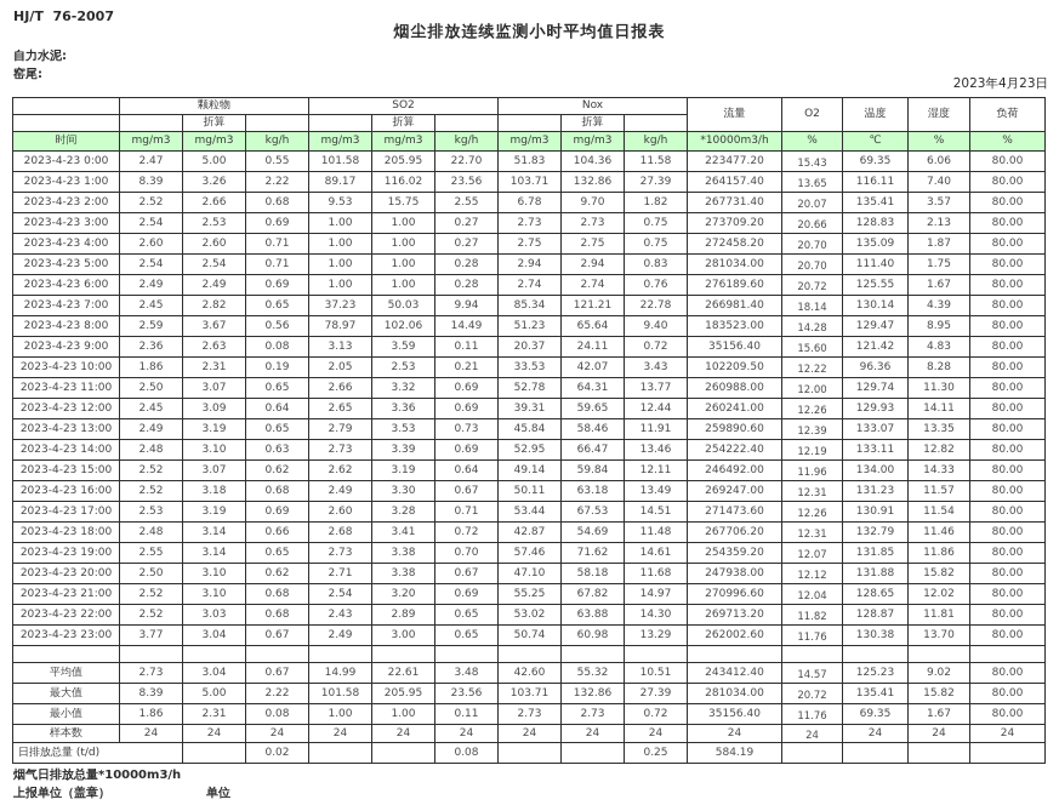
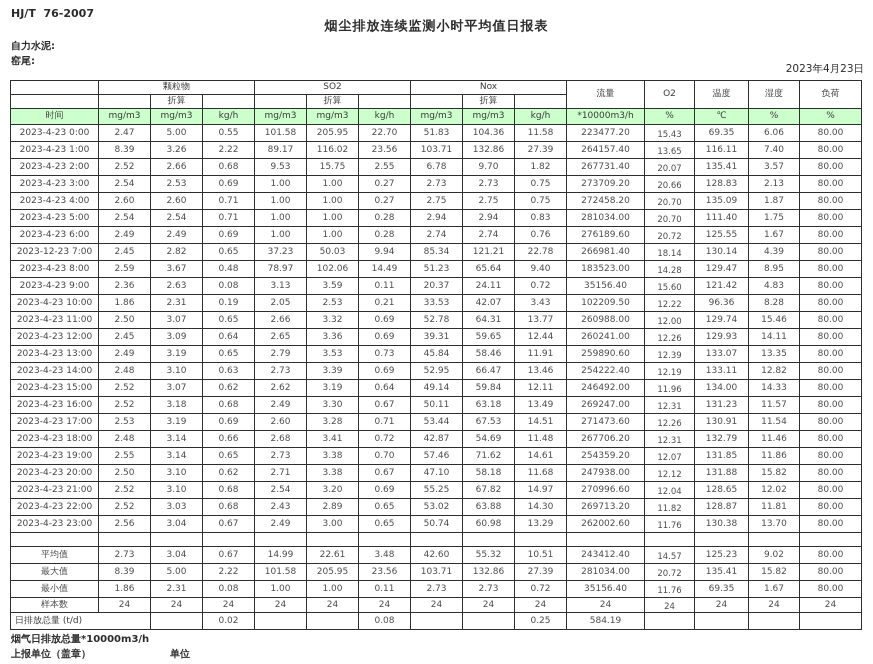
  HJ/T 76-2007
  烟尘排放连续监测小时平均值日报表
  自力水泥:
  窑尾:
  2023年4月23日
  	颗粒物	SO2	Nox	流量	O2	温度	湿度	负荷
  		折算			折算			折算
  时间	mg/m3	mg/m3	kg/h	mg/m3	mg/m3	kg/h	mg/m3	mg/m3	kg/h	*10000m3/h	%	℃	%	%
  2023-4-23 0:00	2.47	5.00	0.55	101.58	205.95	22.70	51.83	104.36	11.58	223477.20	15.43	69.35	6.06	80.00
  2023-4-23 1:00	8.39	3.26	2.22	89.17	116.02	23.56	103.71	132.86	27.39	264157.40	13.65	116.11	7.40	80.00
  2023-4-23 2:00	2.52	2.66	0.68	9.53	15.75	2.55	6.78	9.70	1.82	267731.40	20.07	135.41	3.57	80.00
  2023-4-23 3:00	2.54	2.53	0.69	1.00	1.00	0.27	2.73	2.73	0.75	273709.20	20.66	128.83	2.13	80.00
  2023-4-23 4:00	2.60	2.60	0.71	1.00	1.00	0.27	2.75	2.75	0.75	272458.20	20.70	135.09	1.87	80.00
  2023-4-23 5:00	2.54	2.54	0.71	1.00	1.00	0.28	2.94	2.94	0.83	281034.00	20.70	111.40	1.75	80.00
  2023-4-23 6:00	2.49	2.49	0.69	1.00	1.00	0.28	2.74	2.74	0.76	276189.60	20.72	125.55	1.67	80.00
- 2023-4-23 7:00	2.45	2.82	0.65	37.23	50.03	9.94	85.34	121.21	22.78	266981.40	18.14	130.14	4.39	80.00
+ 2023-12-23 7:00	2.45	2.82	0.65	37.23	50.03	9.94	85.34	121.21	22.78	266981.40	18.14	130.14	4.39	80.00
- 2023-4-23 8:00	2.59	3.67	0.56	78.97	102.06	14.49	51.23	65.64	9.40	183523.00	14.28	129.47	8.95	80.00
+ 2023-4-23 8:00	2.59	3.67	0.48	78.97	102.06	14.49	51.23	65.64	9.40	183523.00	14.28	129.47	8.95	80.00
  2023-4-23 9:00	2.36	2.63	0.08	3.13	3.59	0.11	20.37	24.11	0.72	35156.40	15.60	121.42	4.83	80.00
  2023-4-23 10:00	1.86	2.31	0.19	2.05	2.53	0.21	33.53	42.07	3.43	102209.50	12.22	96.36	8.28	80.00
- 2023-4-23 11:00	2.50	3.07	0.65	2.66	3.32	0.69	52.78	64.31	13.77	260988.00	12.00	129.74	11.30	80.00
+ 2023-4-23 11:00	2.50	3.07	0.65	2.66	3.32	0.69	52.78	64.31	13.77	260988.00	12.00	129.74	15.46	80.00
  2023-4-23 12:00	2.45	3.09	0.64	2.65	3.36	0.69	39.31	59.65	12.44	260241.00	12.26	129.93	14.11	80.00
  2023-4-23 13:00	2.49	3.19	0.65	2.79	3.53	0.73	45.84	58.46	11.91	259890.60	12.39	133.07	13.35	80.00
  2023-4-23 14:00	2.48	3.10	0.63	2.73	3.39	0.69	52.95	66.47	13.46	254222.40	12.19	133.11	12.82	80.00
  2023-4-23 15:00	2.52	3.07	0.62	2.62	3.19	0.64	49.14	59.84	12.11	246492.00	11.96	134.00	14.33	80.00
  2023-4-23 16:00	2.52	3.18	0.68	2.49	3.30	0.67	50.11	63.18	13.49	269247.00	12.31	131.23	11.57	80.00
  2023-4-23 17:00	2.53	3.19	0.69	2.60	3.28	0.71	53.44	67.53	14.51	271473.60	12.26	130.91	11.54	80.00
  2023-4-23 18:00	2.48	3.14	0.66	2.68	3.41	0.72	42.87	54.69	11.48	267706.20	12.31	132.79	11.46	80.00
  2023-4-23 19:00	2.55	3.14	0.65	2.73	3.38	0.70	57.46	71.62	14.61	254359.20	12.07	131.85	11.86	80.00
  2023-4-23 20:00	2.50	3.10	0.62	2.71	3.38	0.67	47.10	58.18	11.68	247938.00	12.12	131.88	15.82	80.00
  2023-4-23 21:00	2.52	3.10	0.68	2.54	3.20	0.69	55.25	67.82	14.97	270996.60	12.04	128.65	12.02	80.00
  2023-4-23 22:00	2.52	3.03	0.68	2.43	2.89	0.65	53.02	63.88	14.30	269713.20	11.82	128.87	11.81	80.00
- 2023-4-23 23:00	3.77	3.04	0.67	2.49	3.00	0.65	50.74	60.98	13.29	262002.60	11.76	130.38	13.70	80.00
+ 2023-4-23 23:00	2.56	3.04	0.67	2.49	3.00	0.65	50.74	60.98	13.29	262002.60	11.76	130.38	13.70	80.00
  平均值	2.73	3.04	0.67	14.99	22.61	3.48	42.60	55.32	10.51	243412.40	14.57	125.23	9.02	80.00
  最大值	8.39	5.00	2.22	101.58	205.95	23.56	103.71	132.86	27.39	281034.00	20.72	135.41	15.82	80.00
  最小值	1.86	2.31	0.08	1.00	1.00	0.11	2.73	2.73	0.72	35156.40	11.76	69.35	1.67	80.00
  样本数	24	24	24	24	24	24	24	24	24	24	24	24	24	24
  日排放总量 (t/d)		0.02			0.08			0.25	584.19
  烟气日排放总量*10000m3/h
  上报单位（盖章）
  单位
